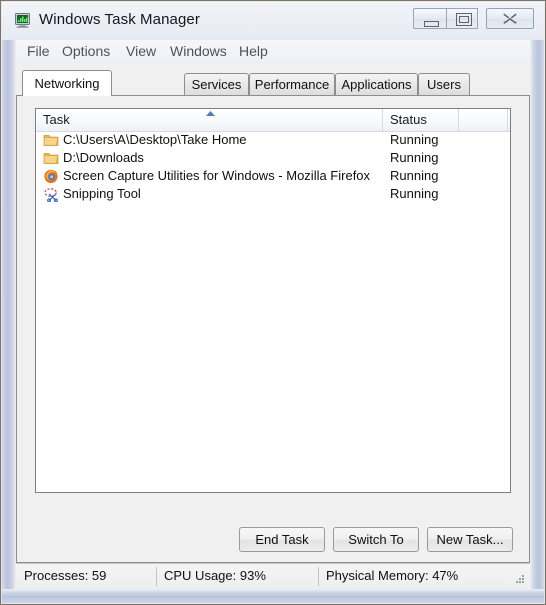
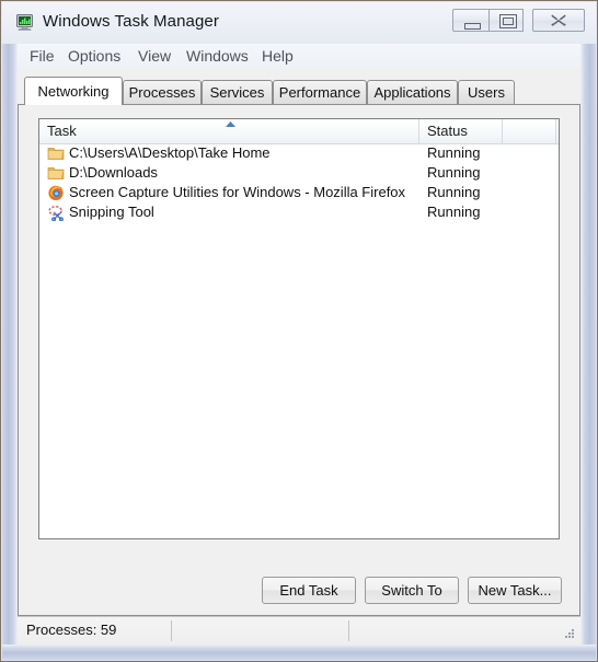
  Windows Task Manager
  File
  Options
  View
  Windows
  Help
  Networking
+ Processes
  Services
  Performance
  Applications
  Users
  Task
  Status
  C:\Users\A\Desktop\Take Home
  Running
  D:\Downloads
  Running
  Screen Capture Utilities for Windows - Mozilla Firefox
  Running
  Snipping Tool
  Running
  End Task
  Switch To
  New Task...
  Processes: 59
- CPU Usage: 93%
- Physical Memory: 47%
